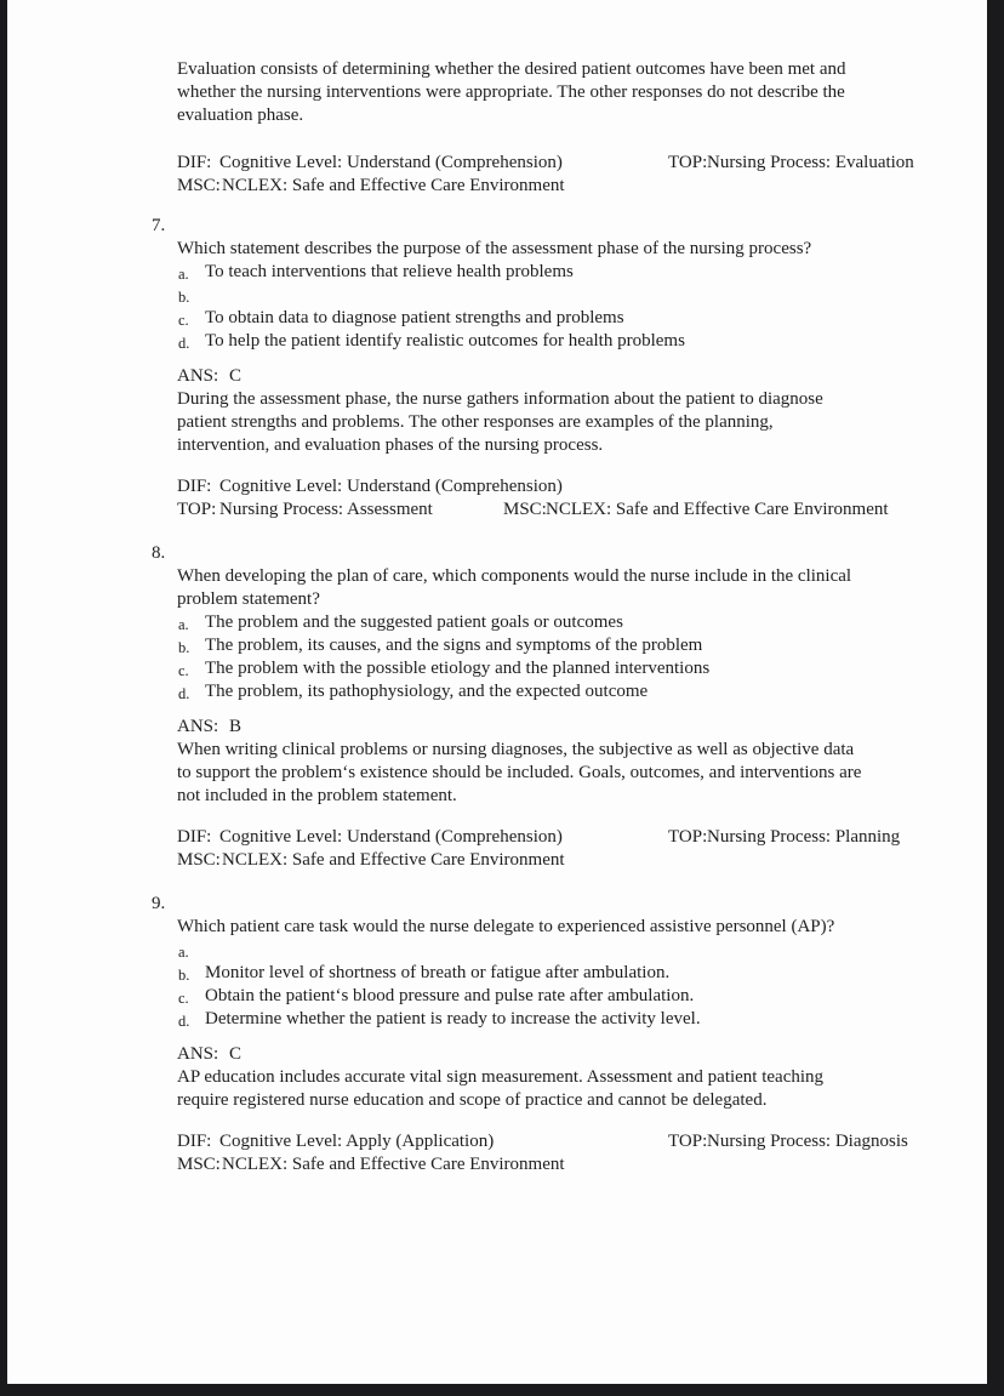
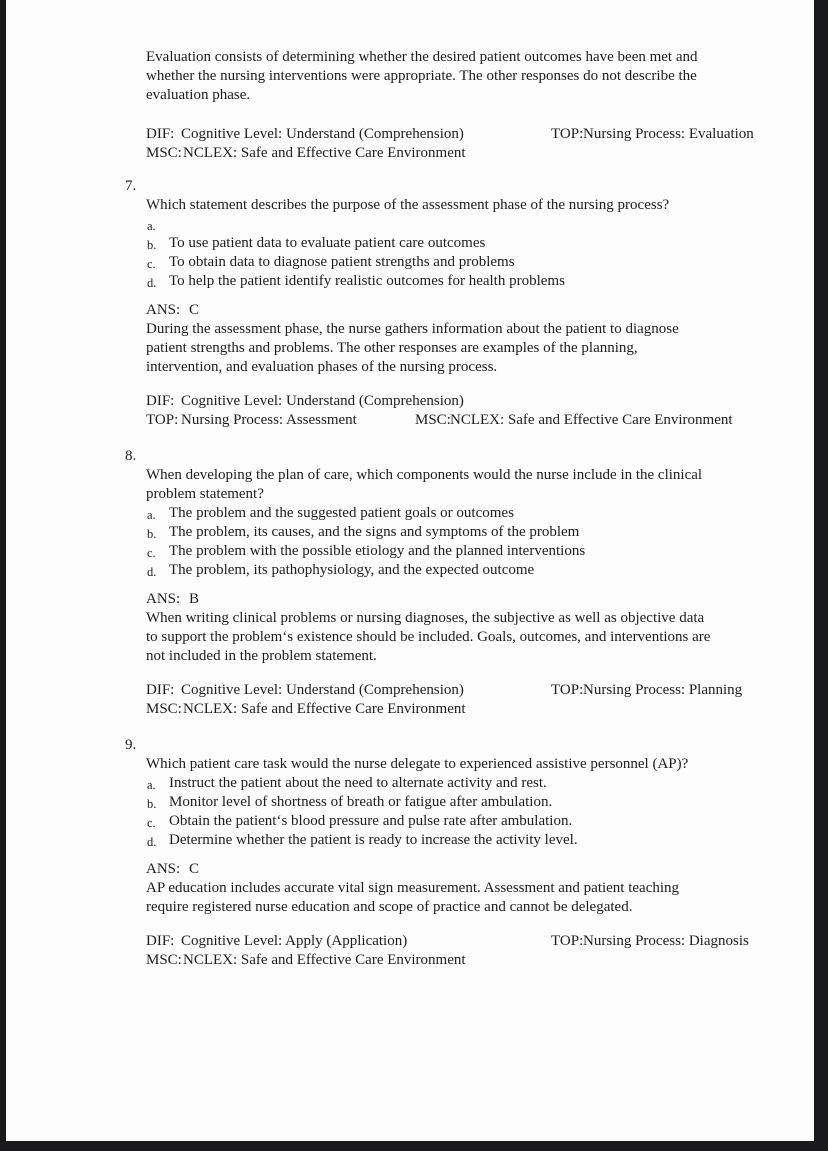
  Evaluation consists of determining whether the desired patient outcomes have been met and
  whether the nursing interventions were appropriate. The other responses do not describe the
  evaluation phase.
  DIF:
  Cognitive Level: Understand (Comprehension)
  TOP:
  Nursing Process: Evaluation
  MSC:
  NCLEX: Safe and Effective Care Environment
  7.
  Which statement describes the purpose of the assessment phase of the nursing process?
  a.
- To teach interventions that relieve health problems
  b.
+ To use patient data to evaluate patient care outcomes
  c.
  To obtain data to diagnose patient strengths and problems
  d.
  To help the patient identify realistic outcomes for health problems
  ANS:
  C
  During the assessment phase, the nurse gathers information about the patient to diagnose
  patient strengths and problems. The other responses are examples of the planning,
  intervention, and evaluation phases of the nursing process.
  DIF:
  Cognitive Level: Understand (Comprehension)
  TOP:
  Nursing Process: Assessment
  MSC:
  NCLEX: Safe and Effective Care Environment
  8.
  When developing the plan of care, which components would the nurse include in the clinical
  problem statement?
  a.
  The problem and the suggested patient goals or outcomes
  b.
  The problem, its causes, and the signs and symptoms of the problem
  c.
  The problem with the possible etiology and the planned interventions
  d.
  The problem, its pathophysiology, and the expected outcome
  ANS:
  B
  When writing clinical problems or nursing diagnoses, the subjective as well as objective data
  to support the problem‘s existence should be included. Goals, outcomes, and interventions are
  not included in the problem statement.
  DIF:
  Cognitive Level: Understand (Comprehension)
  TOP:
  Nursing Process: Planning
  MSC:
  NCLEX: Safe and Effective Care Environment
  9.
  Which patient care task would the nurse delegate to experienced assistive personnel (AP)?
  a.
+ Instruct the patient about the need to alternate activity and rest.
  b.
  Monitor level of shortness of breath or fatigue after ambulation.
  c.
  Obtain the patient‘s blood pressure and pulse rate after ambulation.
  d.
  Determine whether the patient is ready to increase the activity level.
  ANS:
  C
  AP education includes accurate vital sign measurement. Assessment and patient teaching
  require registered nurse education and scope of practice and cannot be delegated.
  DIF:
  Cognitive Level: Apply (Application)
  TOP:
  Nursing Process: Diagnosis
  MSC:
  NCLEX: Safe and Effective Care Environment
